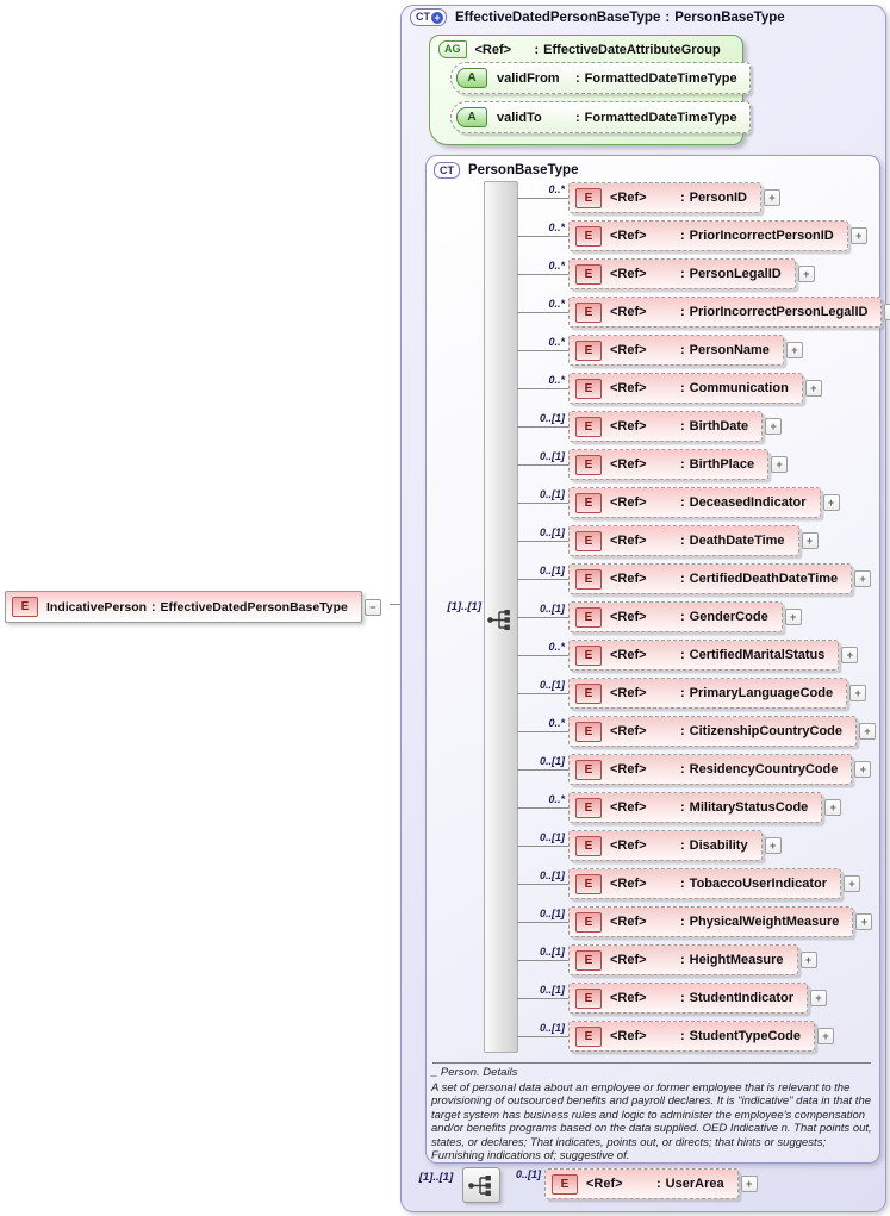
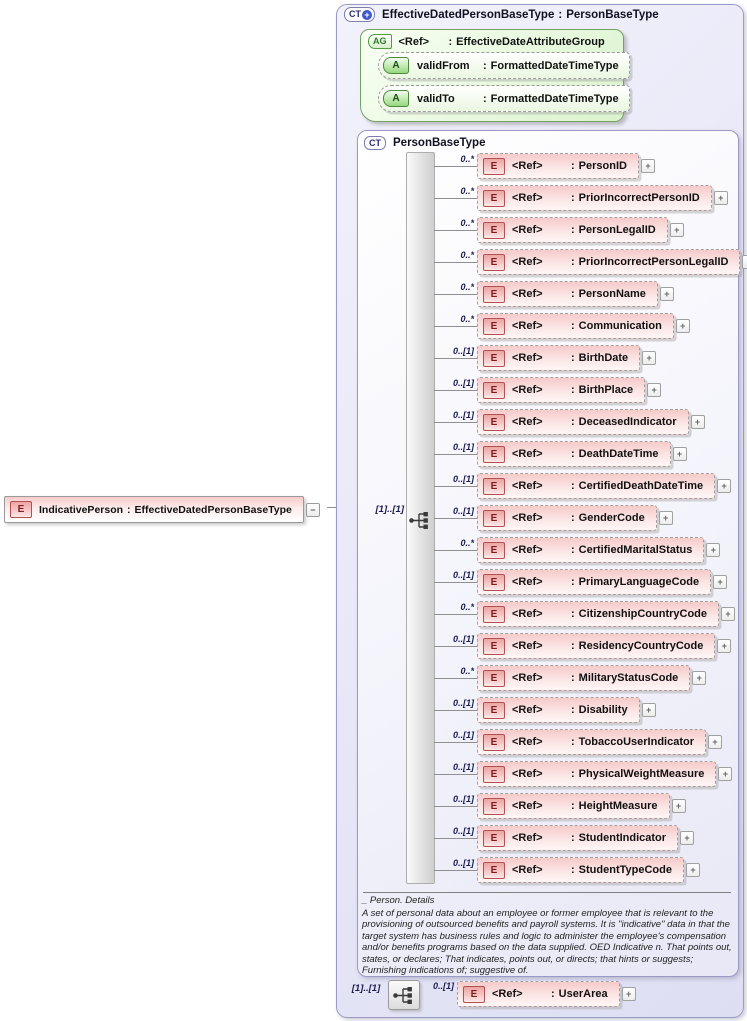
  CT
  +
  EffectiveDatedPersonBaseType : PersonBaseType
  AG
  <Ref> : EffectiveDateAttributeGroup
  A
  validFrom
  :
  FormattedDateTimeType
  A
  validTo
  :
  FormattedDateTimeType
  CT
  PersonBaseType
  [1]..[1]
  0..*
  E
  <Ref>
  :
  PersonID
  +
  0..*
  E
  <Ref>
  :
  PriorIncorrectPersonID
  +
  0..*
  E
  <Ref>
  :
  PersonLegalID
  +
  0..*
  E
  <Ref>
  :
  PriorIncorrectPersonLegalID
  0..*
  E
  <Ref>
  :
  PersonName
  +
  0..*
  E
  <Ref>
  :
  Communication
  +
  0..[1]
  E
  <Ref>
  :
  BirthDate
  +
  0..[1]
  E
  <Ref>
  :
  BirthPlace
  +
  0..[1]
  E
  <Ref>
  :
  DeceasedIndicator
  +
  0..[1]
  E
  <Ref>
  :
  DeathDateTime
  +
  0..[1]
  E
  <Ref>
  :
  CertifiedDeathDateTime
  +
  0..[1]
  E
  <Ref>
  :
  GenderCode
  +
  0..*
  E
  <Ref>
  :
  CertifiedMaritalStatus
  +
  0..[1]
  E
  <Ref>
  :
  PrimaryLanguageCode
  +
  0..*
  E
  <Ref>
  :
  CitizenshipCountryCode
  +
  0..[1]
  E
  <Ref>
  :
  ResidencyCountryCode
  +
  0..*
  E
  <Ref>
  :
  MilitaryStatusCode
  +
  0..[1]
  E
  <Ref>
  :
  Disability
  +
  0..[1]
  E
  <Ref>
  :
  TobaccoUserIndicator
  +
  0..[1]
  E
  <Ref>
  :
  PhysicalWeightMeasure
  +
  0..[1]
  E
  <Ref>
  :
  HeightMeasure
  +
  0..[1]
  E
  <Ref>
  :
  StudentIndicator
  +
  0..[1]
  E
  <Ref>
  :
  StudentTypeCode
  +
  _ Person. Details
- A set of personal data about an employee or former employee that is relevant to the provisioning of outsourced benefits and payroll declares. It is "indicative" data in that the target system has business rules and logic to administer the employee's compensation and/or benefits programs based on the data supplied. OED Indicative n. That points out, states, or declares; That indicates, points out, or directs; that hints or suggests; Furnishing indications of; suggestive of.
+ A set of personal data about an employee or former employee that is relevant to the provisioning of outsourced benefits and payroll systems. It is "indicative" data in that the target system has business rules and logic to administer the employee's compensation and/or benefits programs based on the data supplied. OED Indicative n. That points out, states, or declares; That indicates, points out, or directs; that hints or suggests; Furnishing indications of; suggestive of.
  [1]..[1]
  0..[1]
  E
  <Ref>
  :
  UserArea
  +
  E
  IndicativePerson : EffectiveDatedPersonBaseType
  −
